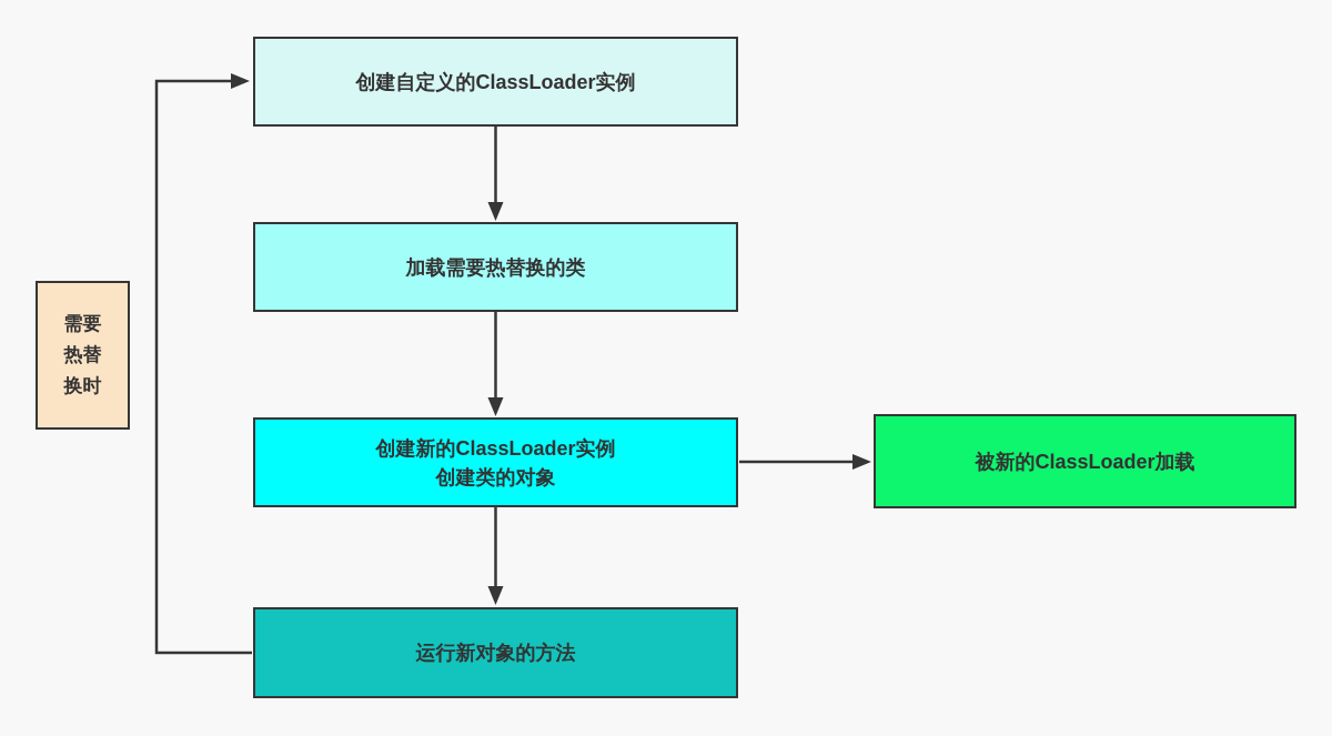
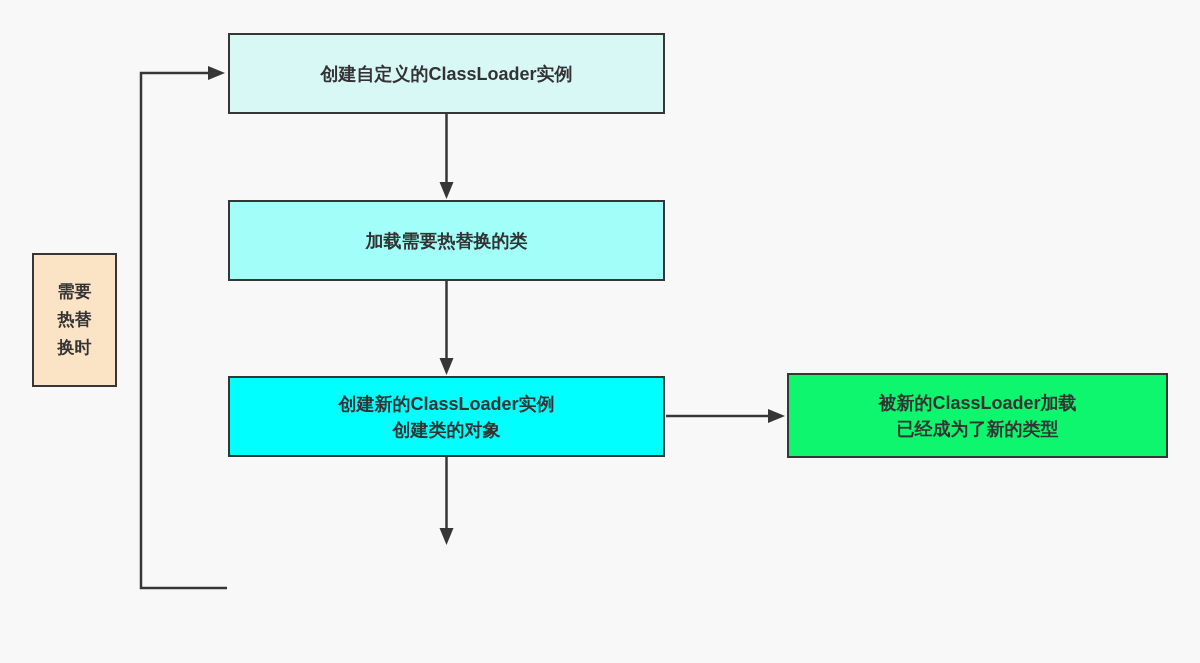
  创建自定义的ClassLoader实例
  加载需要热替换的类
  创建新的ClassLoader实例
  创建类的对象
- 运行新对象的方法
  被新的ClassLoader加载
+ 已经成为了新的类型
  需要
  热替
  换时
